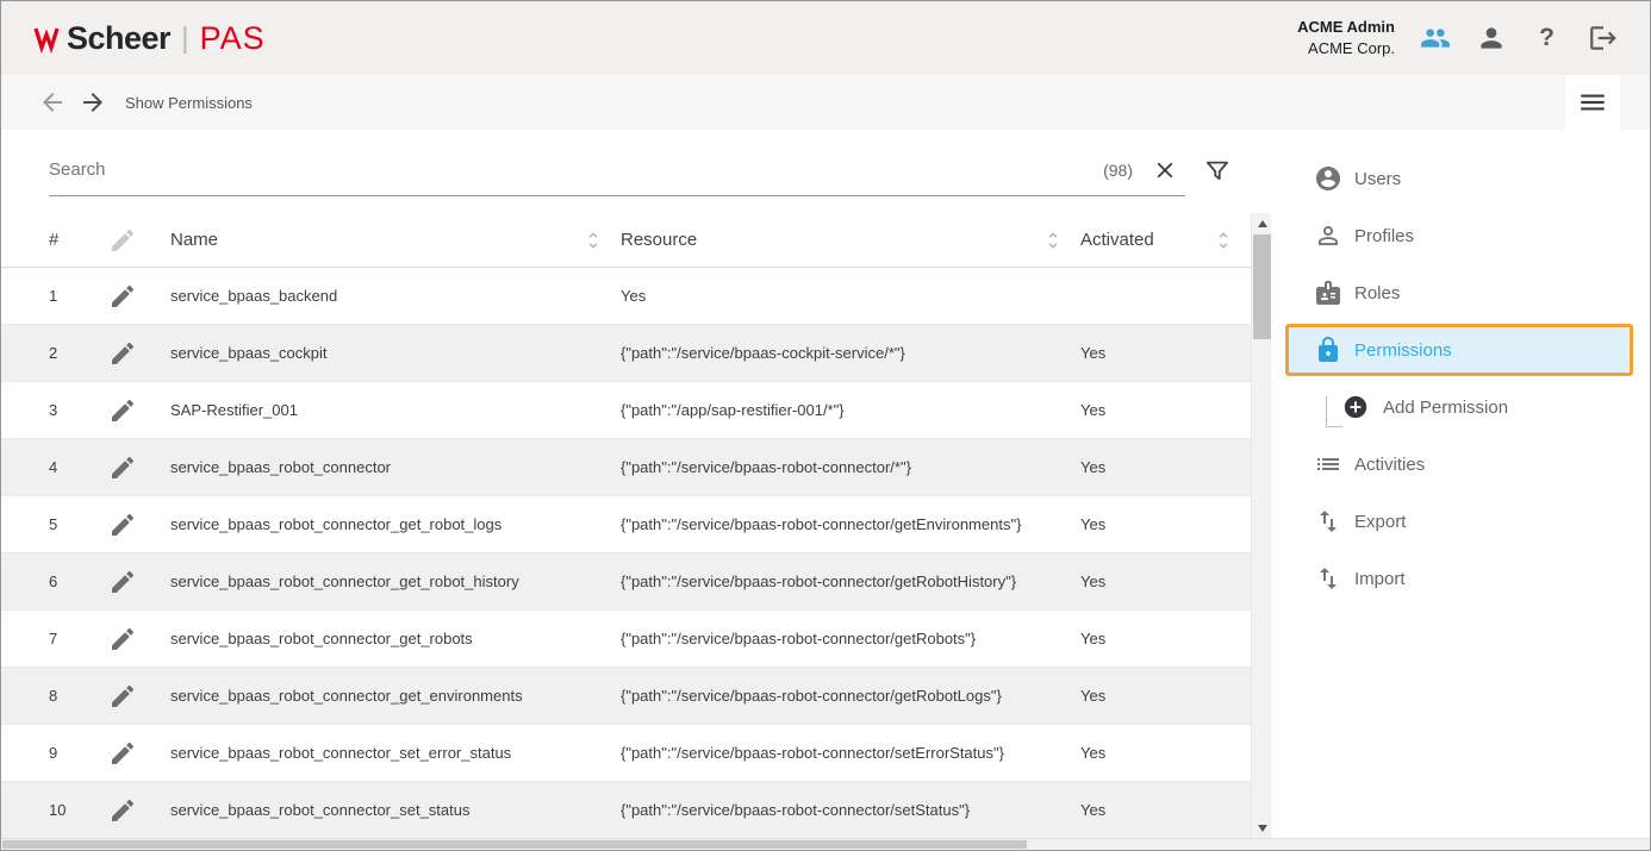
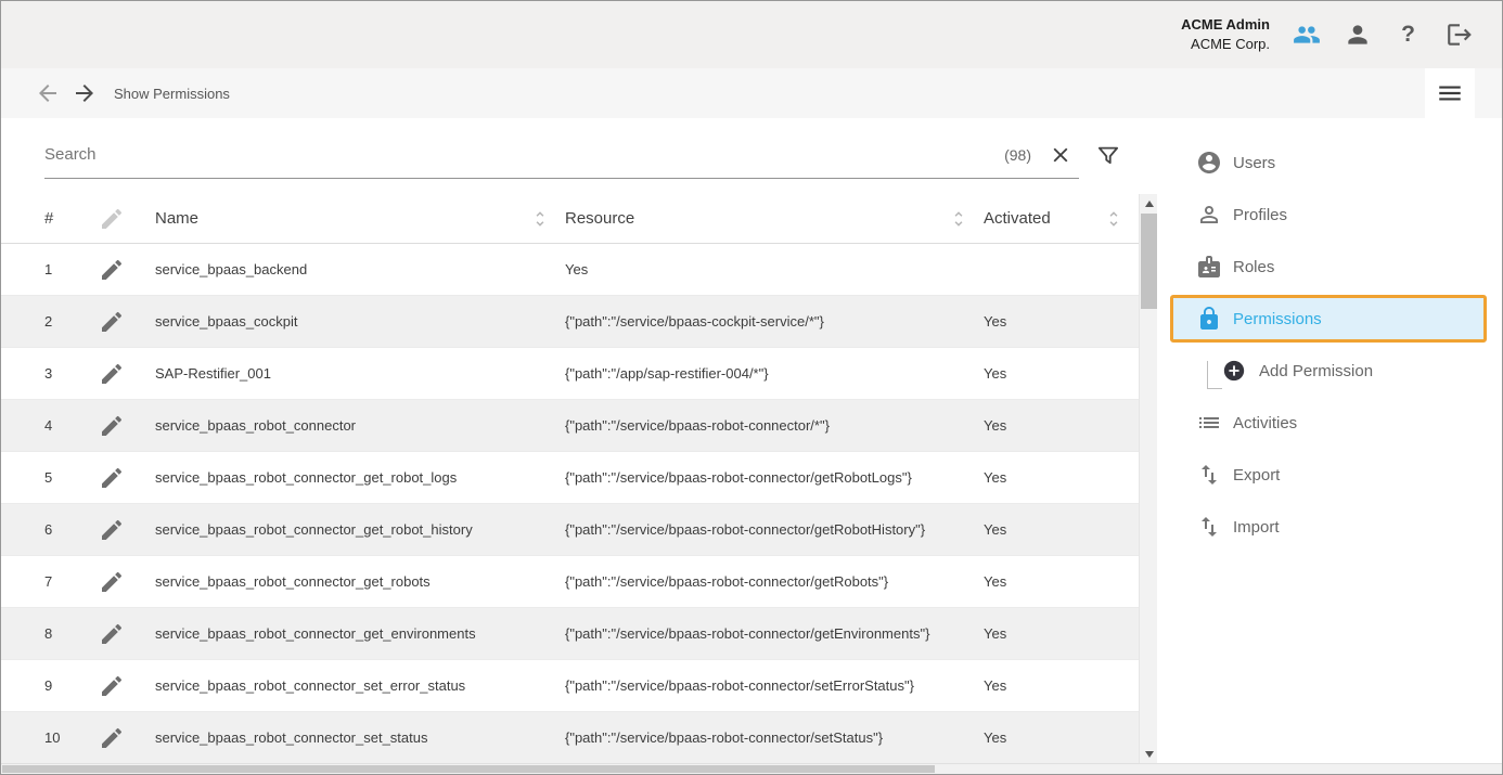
- Scheer
- |
- PAS
  ACME Admin
  ACME Corp.
  ?
  Show Permissions
  Search
  (98)
  #
  Name
  Resource
  Activated
  1
  service_bpaas_backend
  Yes
  2
  service_bpaas_cockpit
  {"path":"/service/bpaas-cockpit-service/*"}
  Yes
  3
  SAP-Restifier_001
- {"path":"/app/sap-restifier-001/*"}
+ {"path":"/app/sap-restifier-004/*"}
  Yes
  4
  service_bpaas_robot_connector
  {"path":"/service/bpaas-robot-connector/*"}
  Yes
  5
  service_bpaas_robot_connector_get_robot_logs
- {"path":"/service/bpaas-robot-connector/getEnvironments"}
+ {"path":"/service/bpaas-robot-connector/getRobotLogs"}
  Yes
  6
  service_bpaas_robot_connector_get_robot_history
  {"path":"/service/bpaas-robot-connector/getRobotHistory"}
  Yes
  7
  service_bpaas_robot_connector_get_robots
  {"path":"/service/bpaas-robot-connector/getRobots"}
  Yes
  8
  service_bpaas_robot_connector_get_environments
- {"path":"/service/bpaas-robot-connector/getRobotLogs"}
+ {"path":"/service/bpaas-robot-connector/getEnvironments"}
  Yes
  9
  service_bpaas_robot_connector_set_error_status
  {"path":"/service/bpaas-robot-connector/setErrorStatus"}
  Yes
  10
  service_bpaas_robot_connector_set_status
  {"path":"/service/bpaas-robot-connector/setStatus"}
  Yes
  Users
  Profiles
  Roles
  Permissions
  Add Permission
  Activities
  Export
  Import
